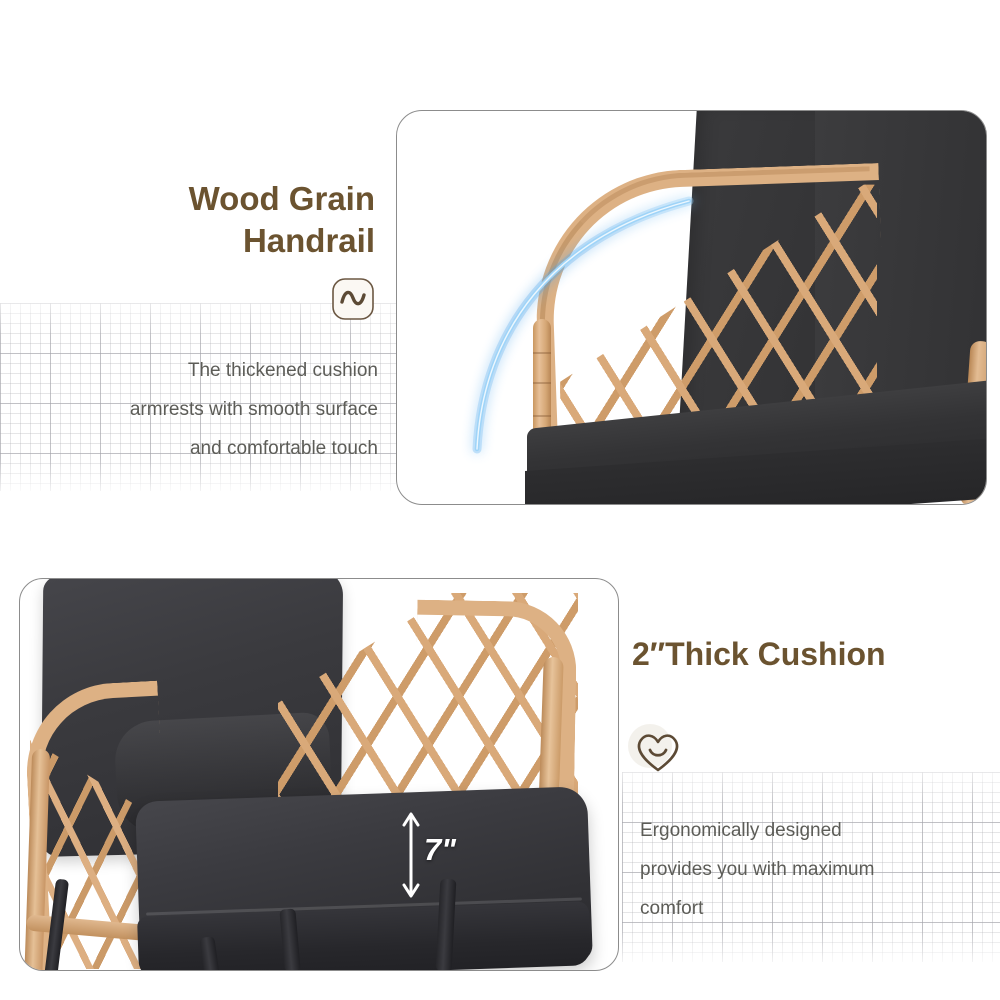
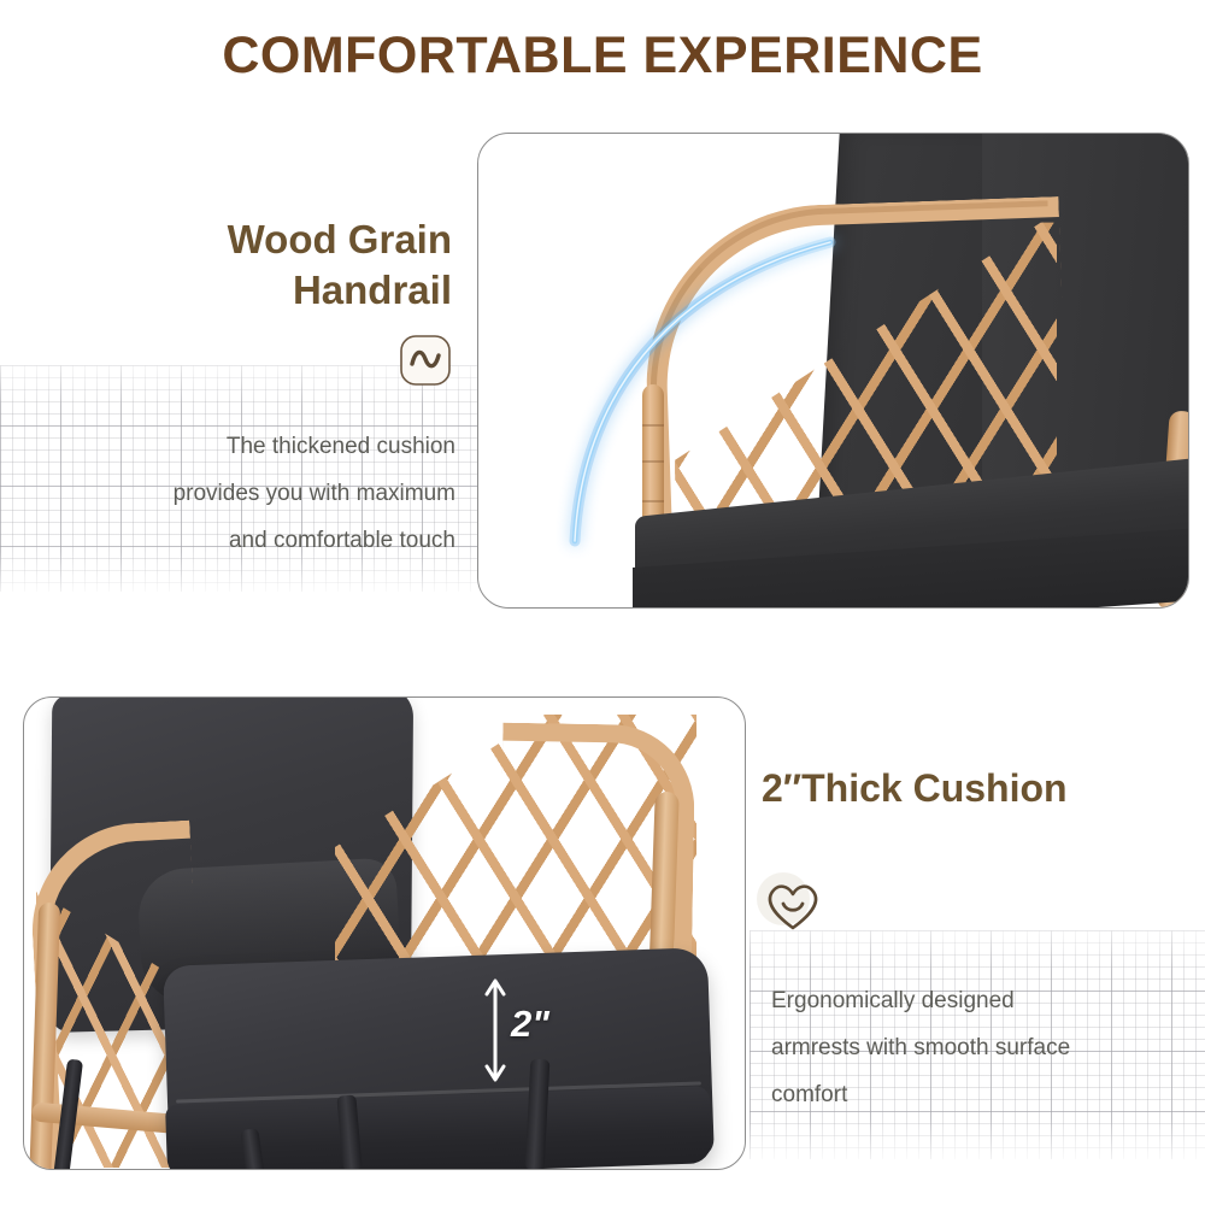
+ COMFORTABLE EXPERIENCE
  Wood Grain
  Handrail
  The thickened cushion
- armrests with smooth surface
+ provides you with maximum
  and comfortable touch
- 7"
+ 2"
  2″Thick Cushion
  Ergonomically designed
- provides you with maximum
+ armrests with smooth surface
  comfort
